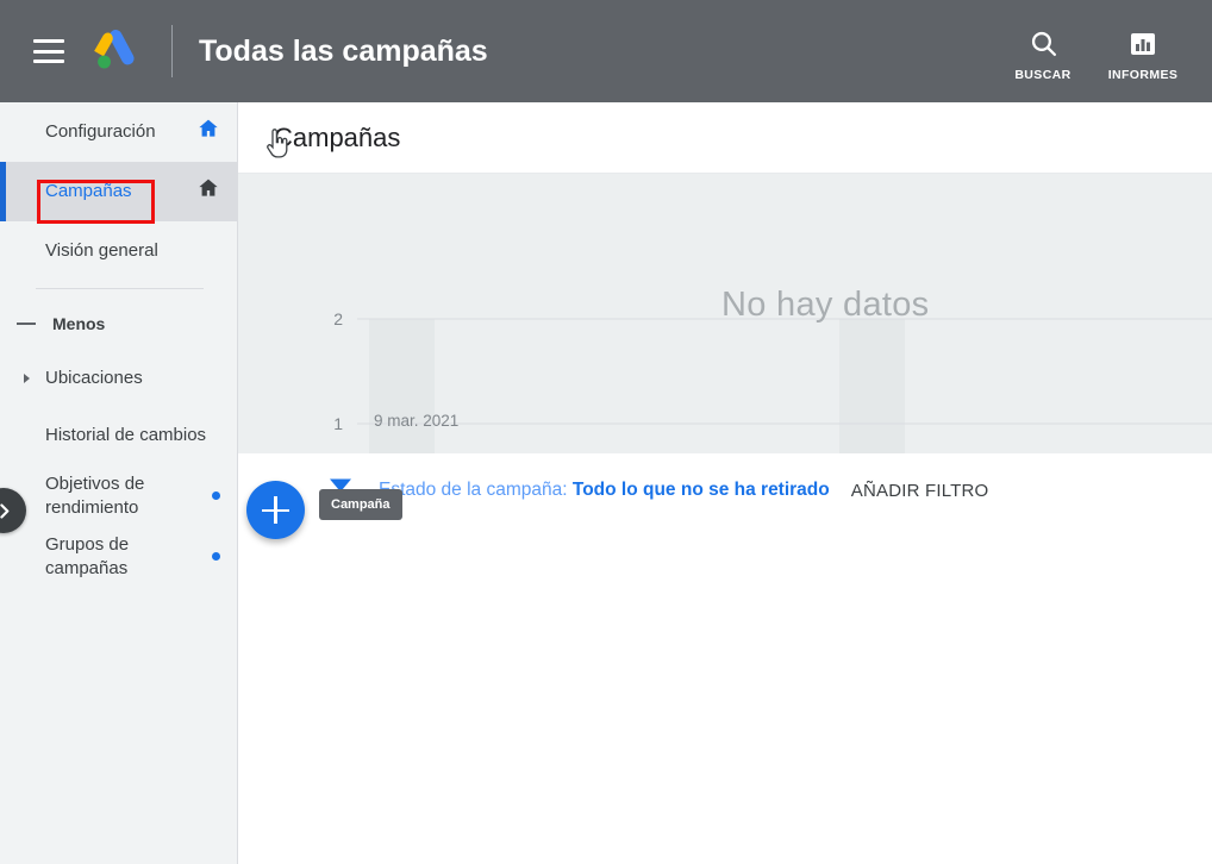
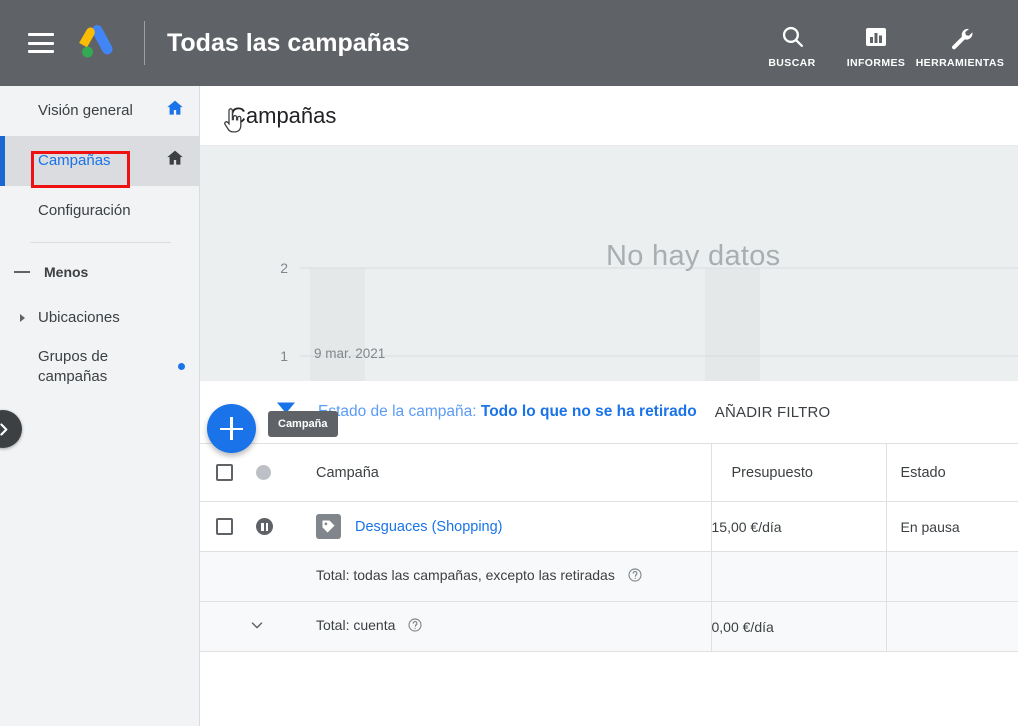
  Todas las campañas
  BUSCAR
  INFORMES
+ HERRAMIENTAS
- Configuración
+ Visión general
  Campañas
- Visión general
+ Configuración
  Menos
  Ubicaciones
- Historial de cambios
- Objetivos de rendimiento
  Grupos de campañas
  Campañas
  2
  1
  No hay datos
  9 mar. 2021
  Campaña
  tado de la campaña: Todo lo que no se ha retirado
  AÑADIR FILTRO
+ 		Campaña	Presupuesto	Estado
+ 		Desguaces (Shopping)	15,00 €/día	En pausa
+ 		Total: todas las campañas, excepto las retiradas
+ 		Total: cuenta	0,00 €/día
